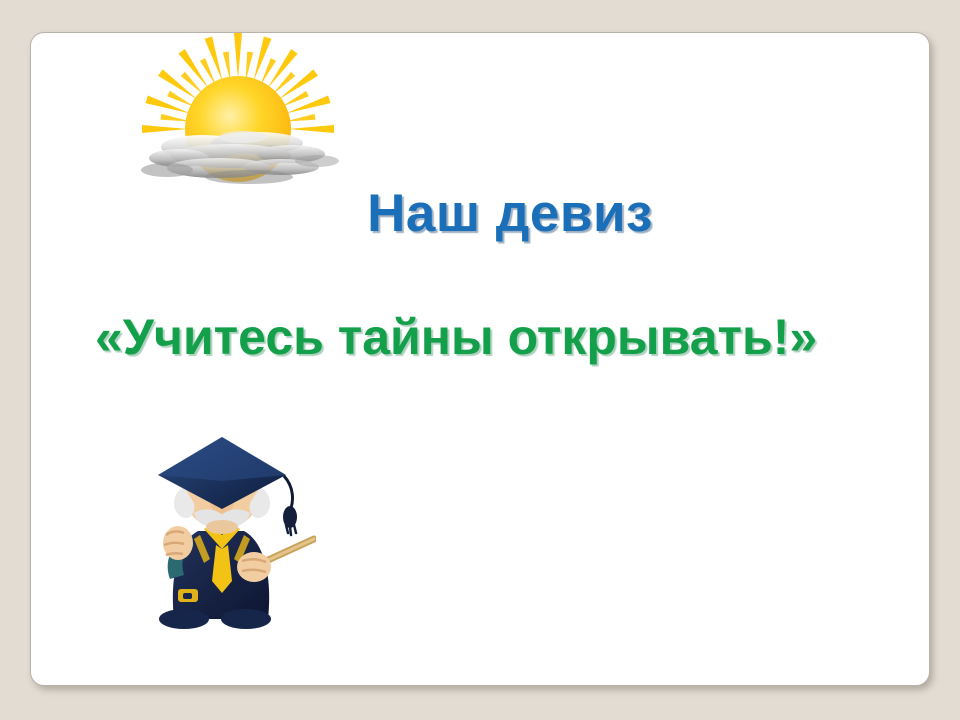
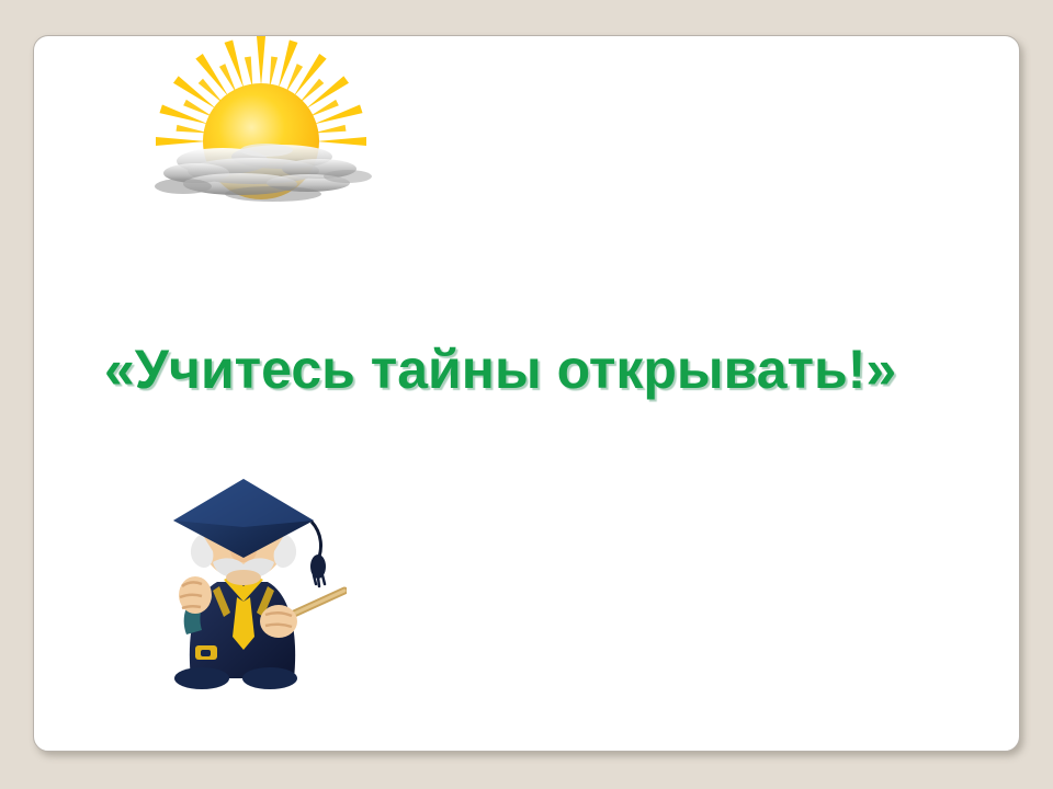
- Наш девиз
  «Учитесь тайны открывать!»
